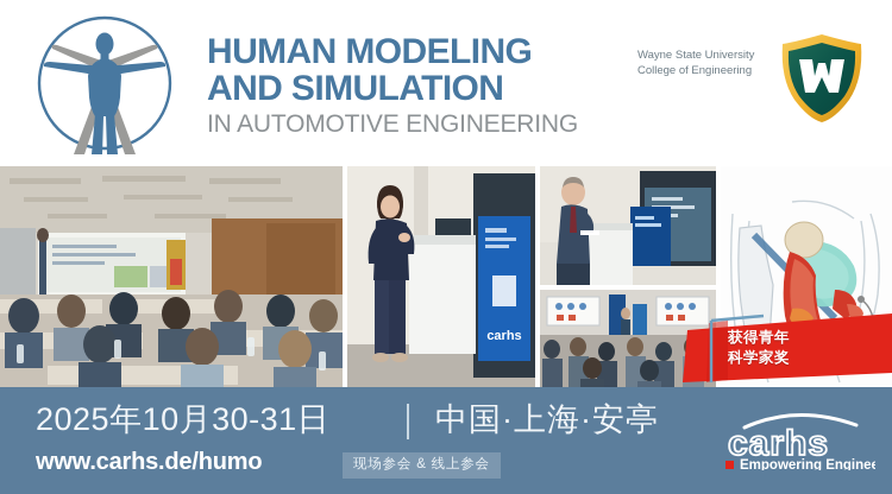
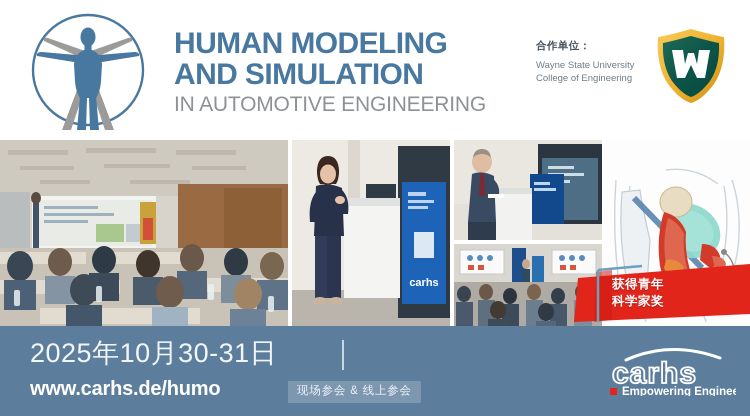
  HUMAN MODELING
  AND SIMULATION
  IN AUTOMOTIVE ENGINEERING
+ 合作单位：
  Wayne State University
  College of Engineering
  carhs
  获得青年
  科学家奖
  2025年10月30-31日
- 中国·上海·安亭
  www.carhs.de/humo
  现场参会 & 线上参会
  carhs
  Empowering Enginee
